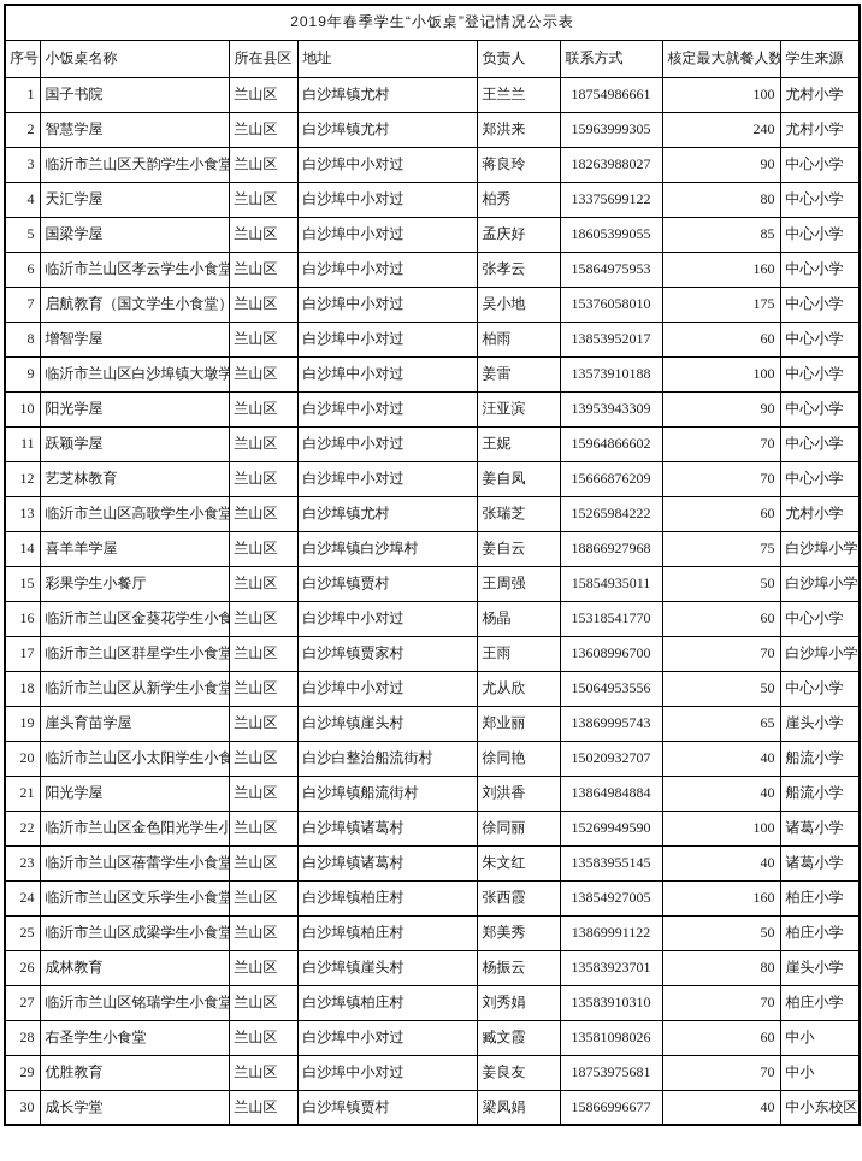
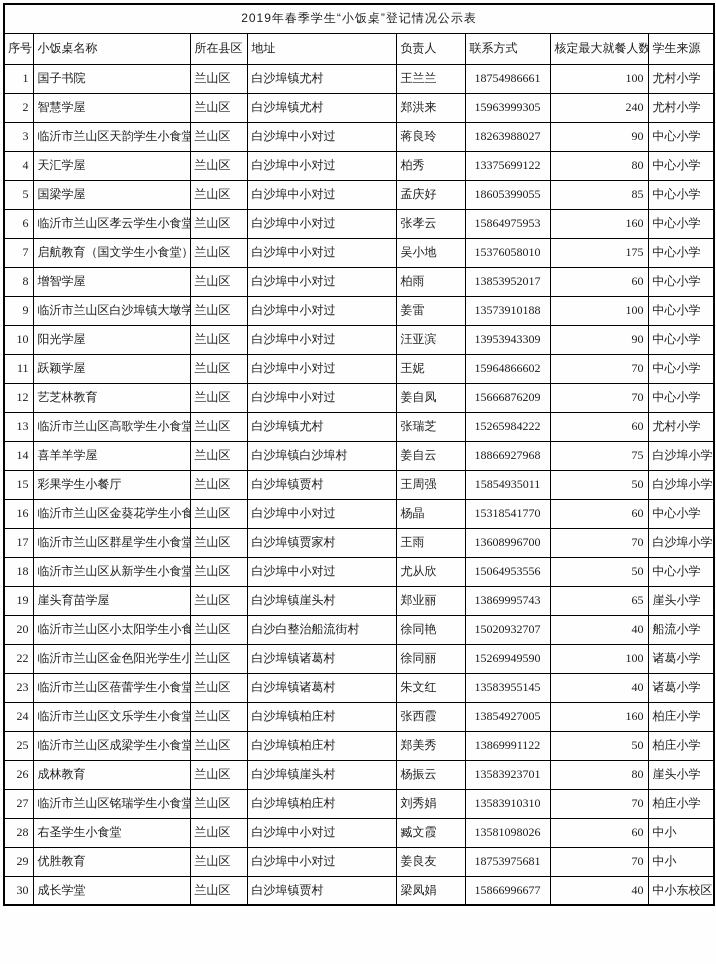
  2019年春季学生“小饭桌”登记情况公示表
  序号	小饭桌名称	所在县区	地址	负责人	联系方式	核定最大就餐人数	学生来源
  1	国子书院	兰山区	白沙埠镇尤村	王兰兰	18754986661	100	尤村小学
  2	智慧学屋	兰山区	白沙埠镇尤村	郑洪来	15963999305	240	尤村小学
  3	临沂市兰山区天韵学生小食堂	兰山区	白沙埠中小对过	蒋良玲	18263988027	90	中心小学
  4	天汇学屋	兰山区	白沙埠中小对过	柏秀	13375699122	80	中心小学
  5	国梁学屋	兰山区	白沙埠中小对过	孟庆好	18605399055	85	中心小学
  6	临沂市兰山区孝云学生小食堂	兰山区	白沙埠中小对过	张孝云	15864975953	160	中心小学
  7	启航教育（国文学生小食堂）	兰山区	白沙埠中小对过	吴小地	15376058010	175	中心小学
  8	增智学屋	兰山区	白沙埠中小对过	柏雨	13853952017	60	中心小学
  9	临沂市兰山区白沙埠镇大墩学	兰山区	白沙埠中小对过	姜雷	13573910188	100	中心小学
  10	阳光学屋	兰山区	白沙埠中小对过	汪亚滨	13953943309	90	中心小学
  11	跃颖学屋	兰山区	白沙埠中小对过	王妮	15964866602	70	中心小学
  12	艺芝林教育	兰山区	白沙埠中小对过	姜自凤	15666876209	70	中心小学
  13	临沂市兰山区高歌学生小食堂	兰山区	白沙埠镇尤村	张瑞芝	15265984222	60	尤村小学
  14	喜羊羊学屋	兰山区	白沙埠镇白沙埠村	姜自云	18866927968	75	白沙埠小学
  15	彩果学生小餐厅	兰山区	白沙埠镇贾村	王周强	15854935011	50	白沙埠小学
  16	临沂市兰山区金葵花学生小食	兰山区	白沙埠中小对过	杨晶	15318541770	60	中心小学
  17	临沂市兰山区群星学生小食堂	兰山区	白沙埠镇贾家村	王雨	13608996700	70	白沙埠小学
  18	临沂市兰山区从新学生小食堂	兰山区	白沙埠中小对过	尤从欣	15064953556	50	中心小学
  19	崖头育苗学屋	兰山区	白沙埠镇崖头村	郑业丽	13869995743	65	崖头小学
  20	临沂市兰山区小太阳学生小食	兰山区	白沙白整治船流街村	徐同艳	15020932707	40	船流小学
- 21	阳光学屋	兰山区	白沙埠镇船流街村	刘洪香	13864984884	40	船流小学
  22	临沂市兰山区金色阳光学生小	兰山区	白沙埠镇诸葛村	徐同丽	15269949590	100	诸葛小学
  23	临沂市兰山区蓓蕾学生小食堂	兰山区	白沙埠镇诸葛村	朱文红	13583955145	40	诸葛小学
  24	临沂市兰山区文乐学生小食堂	兰山区	白沙埠镇柏庄村	张西霞	13854927005	160	柏庄小学
  25	临沂市兰山区成梁学生小食堂	兰山区	白沙埠镇柏庄村	郑美秀	13869991122	50	柏庄小学
  26	成林教育	兰山区	白沙埠镇崖头村	杨振云	13583923701	80	崖头小学
  27	临沂市兰山区铭瑞学生小食堂	兰山区	白沙埠镇柏庄村	刘秀娟	13583910310	70	柏庄小学
  28	右圣学生小食堂	兰山区	白沙埠中小对过	臧文霞	13581098026	60	中小
  29	优胜教育	兰山区	白沙埠中小对过	姜良友	18753975681	70	中小
  30	成长学堂	兰山区	白沙埠镇贾村	梁凤娟	15866996677	40	中小东校区
